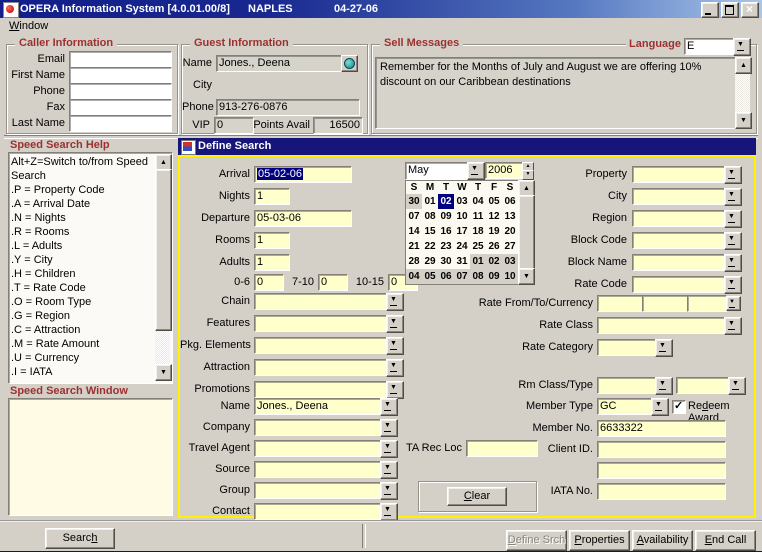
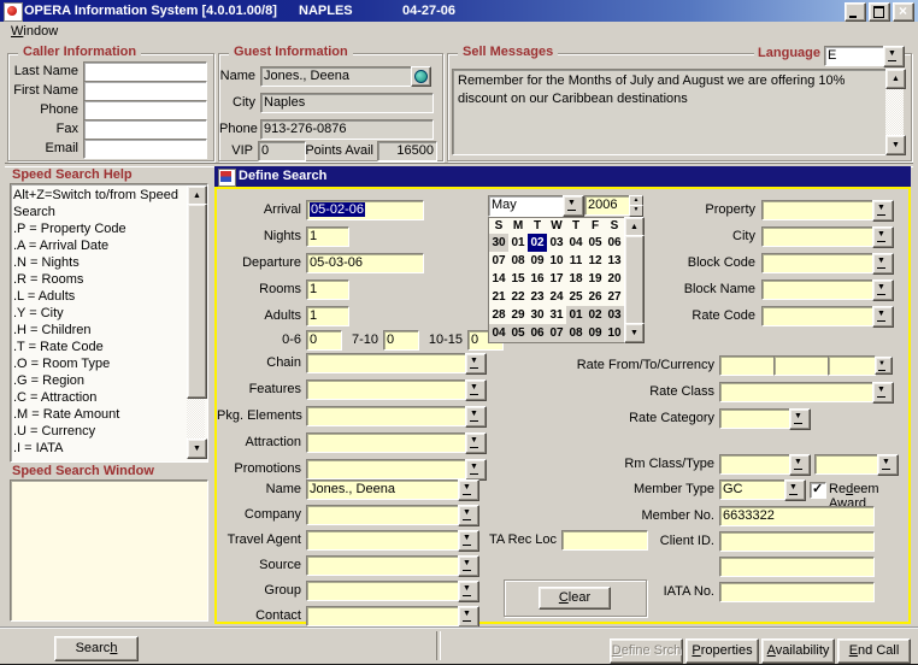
  OPERA Information System [4.0.01.00/8]
  NAPLES
  04-27-06
  Window
  Caller Information
- Email
+ Last Name
  First Name
  Phone
  Fax
- Last Name
+ Email
  Guest Information
  Name
  Jones., Deena
  City
+ Naples
  Phone
  913-276-0876
  VIP
  0
  Points Avail
  16500
  Sell Messages
  Language
  E
  Remember for the Months of July and August we are offering 10% discount on our Caribbean destinations
  Speed Search Help
  Alt+Z=Switch to/from Speed Search
  .P = Property Code
  .A = Arrival Date
  .N = Nights
  .R = Rooms
  .L = Adults
  .Y = City
  .H = Children
  .T = Rate Code
  .O = Room Type
  .G = Region
  .C = Attraction
  .M = Rate Amount
  .U = Currency
  .I = IATA
  Speed Search Window
  Define Search
  Arrival
  05-02-06
  Nights
  1
  Departure
  05-03-06
  Rooms
  1
  Adults
  1
  0-6
  0
  7-10
  0
  10-15
  0
  May
  2006
  S
  M
  T
  W
  T
  F
  S
  30
  01
  02
  03
  04
  05
  06
  07
  08
  09
  10
  11
  12
  13
  14
  15
  16
  17
  18
  19
  20
  21
  22
  23
  24
  25
  26
  27
  28
  29
  30
  31
  01
  02
  03
  04
  05
  06
  07
  08
  09
  10
  Property
  City
- Region
  Block Code
  Block Name
  Rate Code
  Chain
  Features
  Pkg. Elements
  Attraction
  Promotions
  Rate From/To/Currency
  Rate Class
  Rate Category
  Rm Class/Type
  Name
  Jones., Deena
  Company
  Travel Agent
  Source
  Group
  Contact
  TA Rec Loc
  Member Type
  GC
  Redeem Award
  Member No.
  6633322
  Client ID.
  IATA No.
  Clear
  Search
  Define Srch
  Properties
  Availability
  End Call
